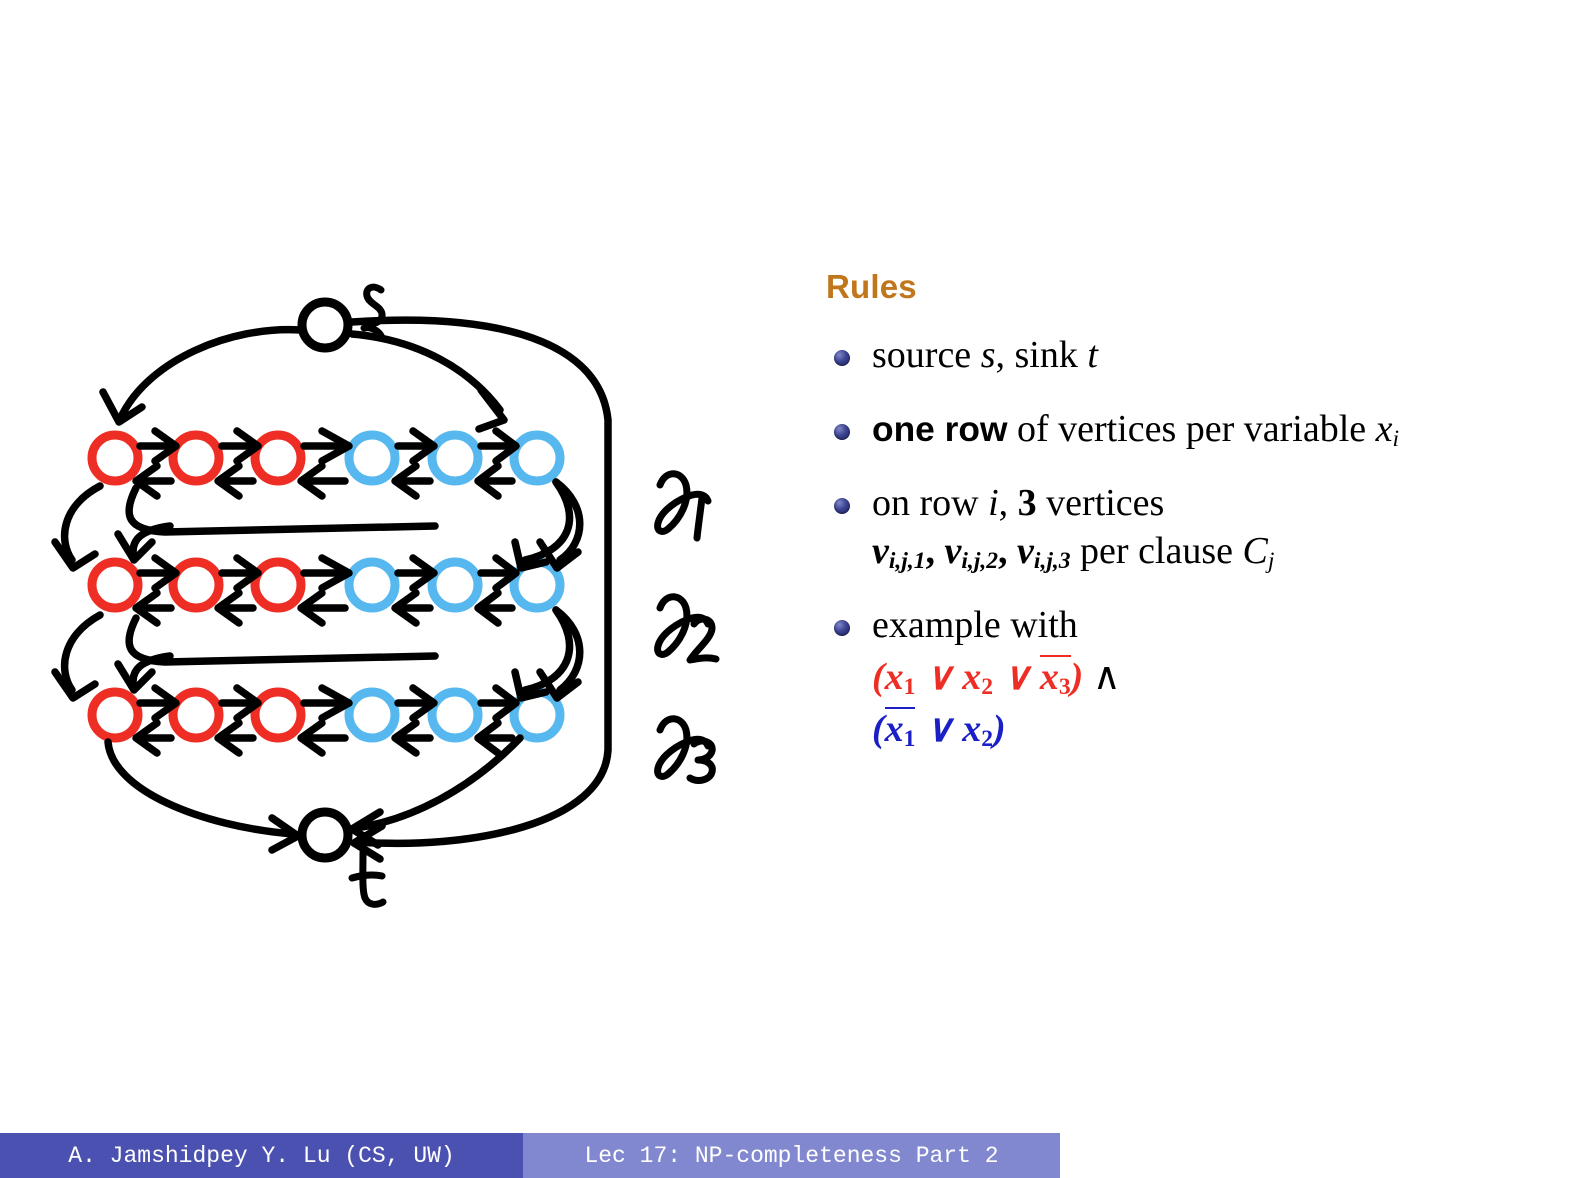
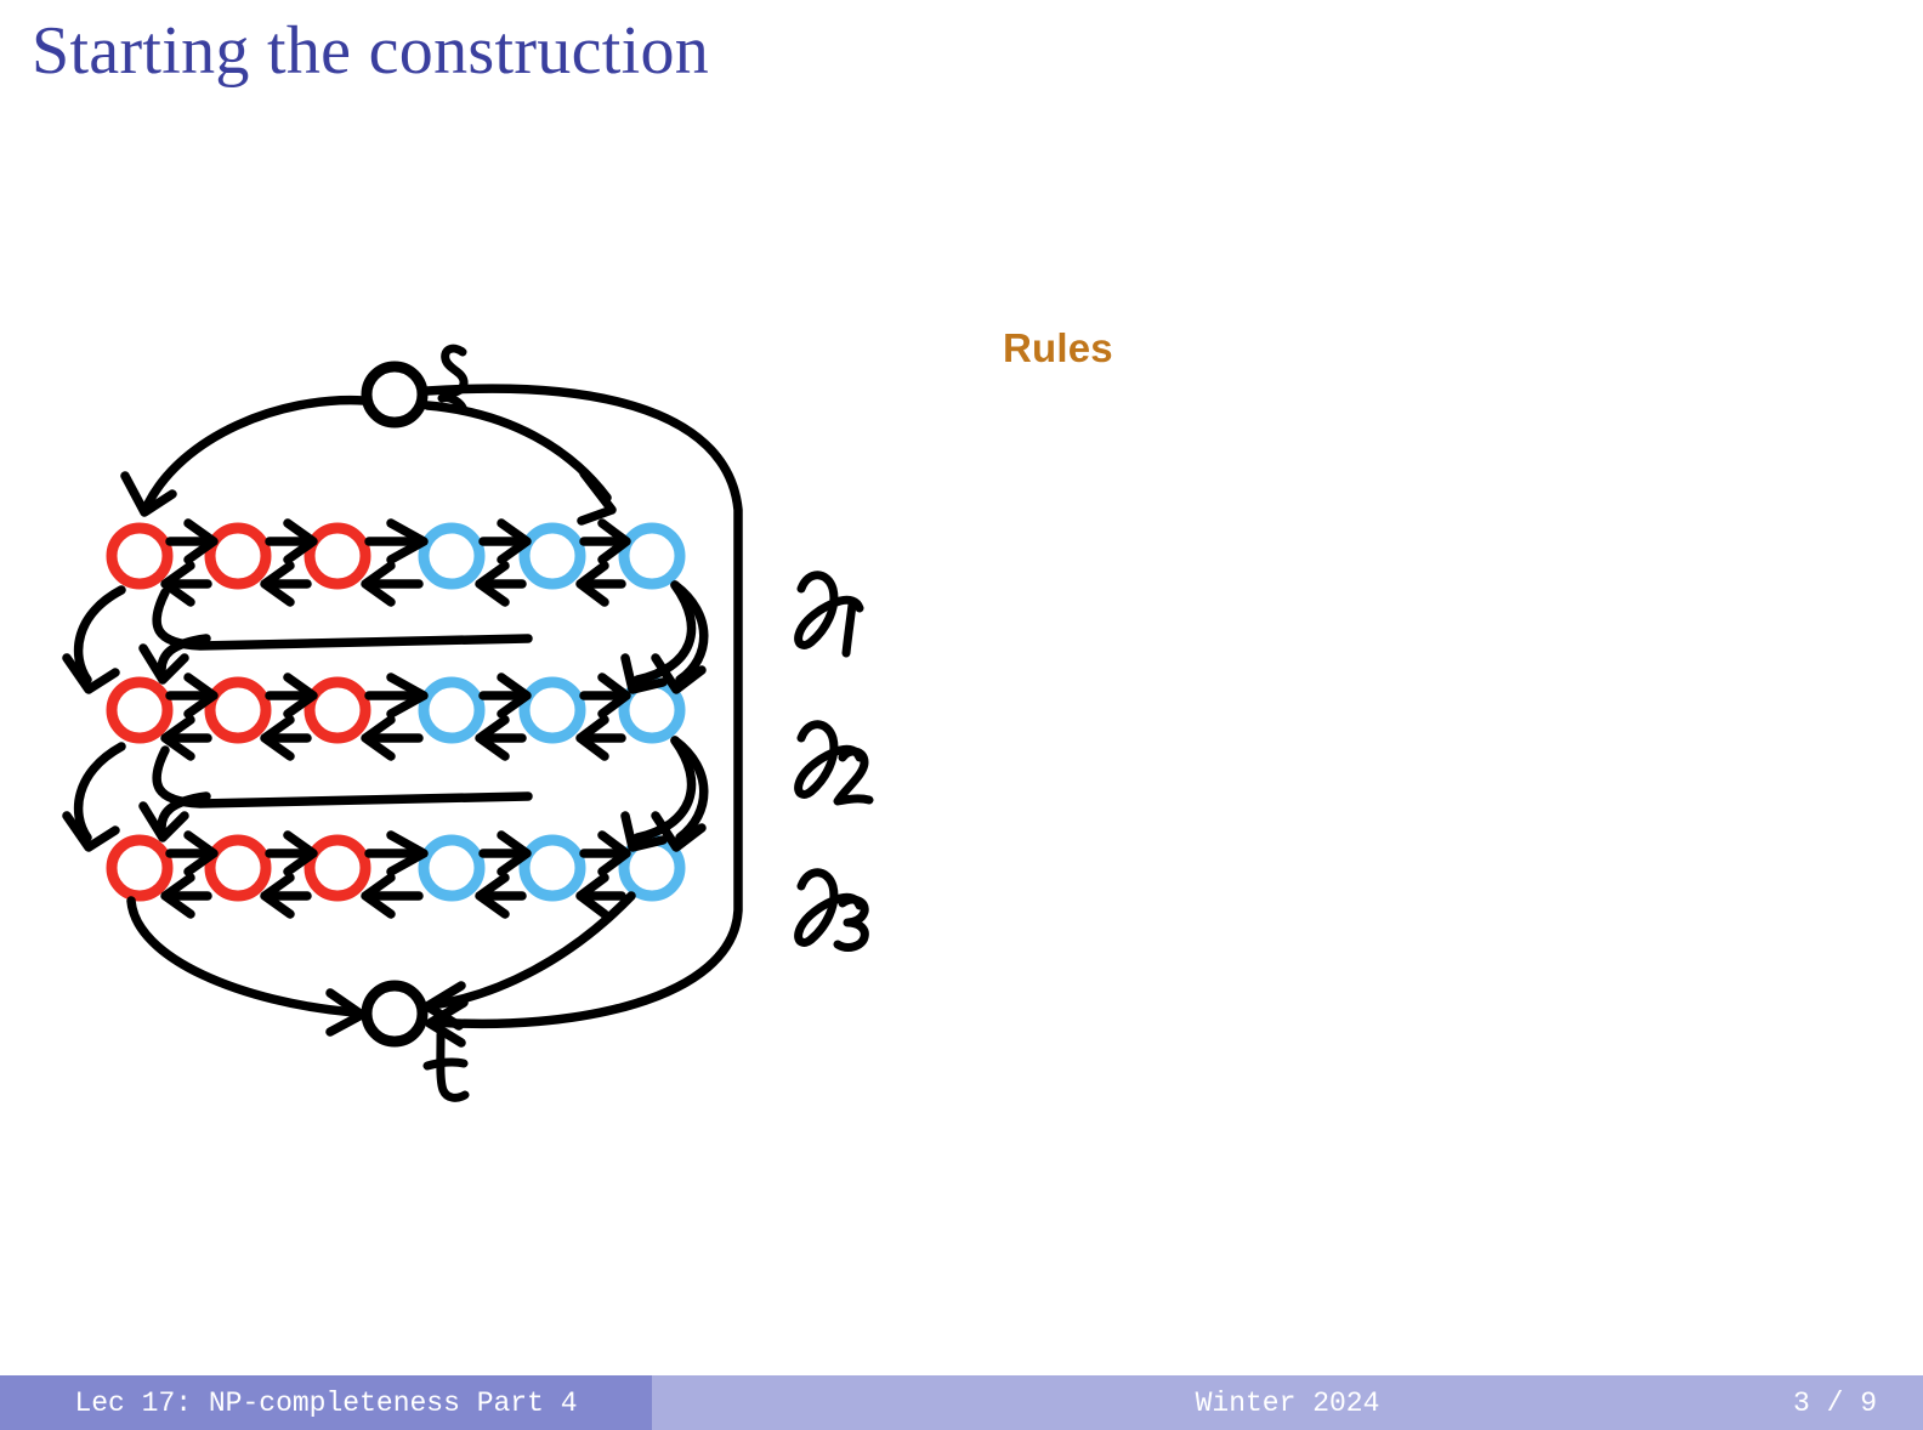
+ Starting the construction
  Rules
- source s, sink t
- one row of vertices per variable xi
- on row i, 3 vertices
- vi,j,1, vi,j,2, vi,j,3 per clause Cj
- example with
- (x1 ∨ x2 ∨ x3) ∧
- (x1 ∨ x2)
- A. Jamshidpey Y. Lu (CS, UW)
- Lec 17: NP-completeness Part 2
+ Lec 17: NP-completeness Part 4
+ Winter 2024
+ 3 / 9
